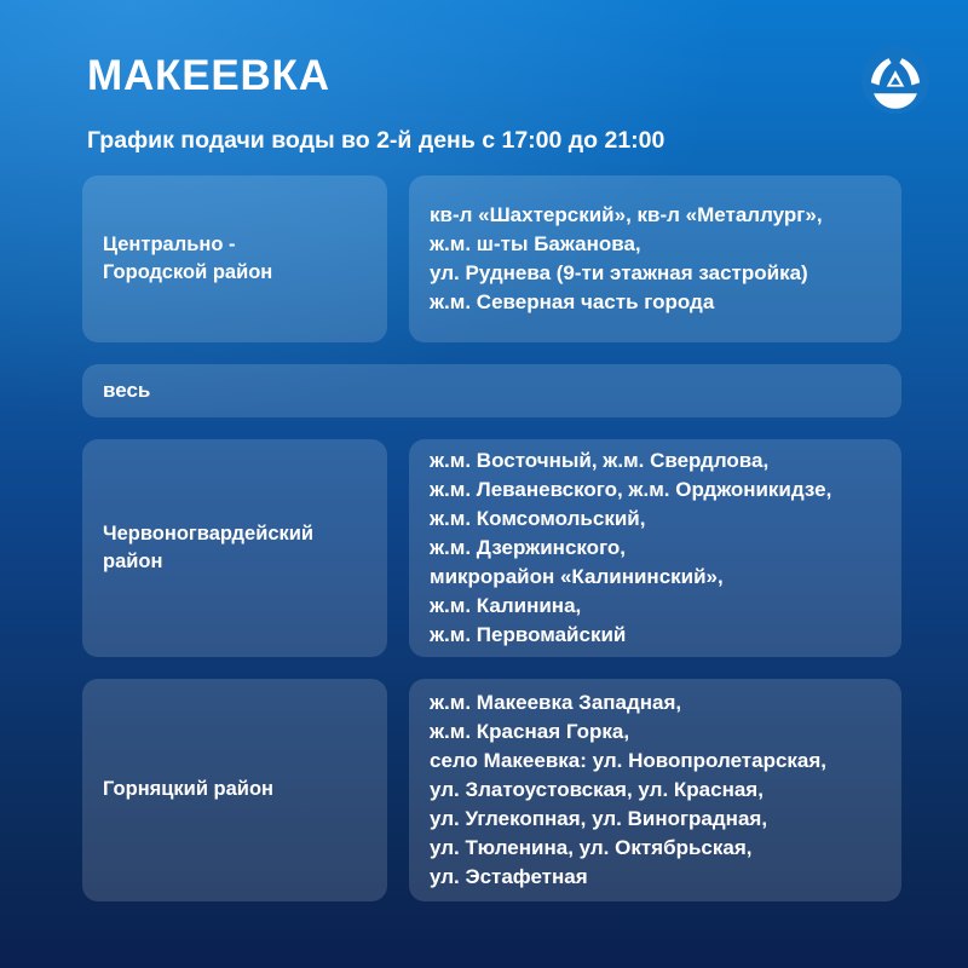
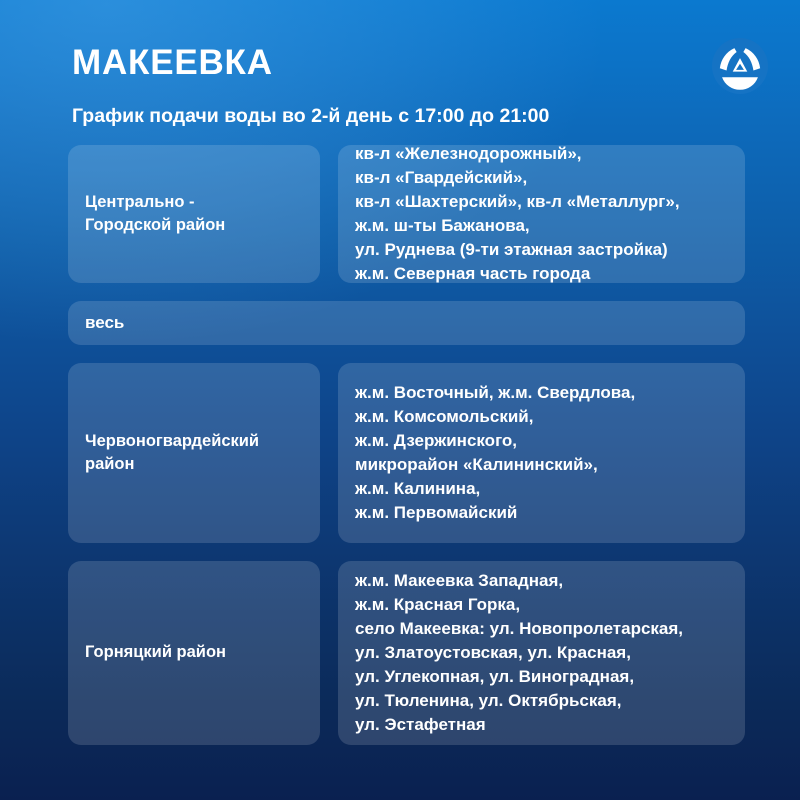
  МАКЕЕВКА
  График подачи воды во 2-й день с 17:00 до 21:00
  Центрально -
  Городской район
+ кв-л «Железнодорожный»,
+ кв-л «Гвардейский»,
  кв-л «Шахтерский», кв-л «Металлург»,
  ж.м. ш-ты Бажанова,
  ул. Руднева (9-ти этажная застройка)
  ж.м. Северная часть города
  весь
  Червоногвардейский
  район
  ж.м. Восточный, ж.м. Свердлова,
- ж.м. Леваневского, ж.м. Орджоникидзе,
  ж.м. Комсомольский,
  ж.м. Дзержинского,
  микрорайон «Калининский»,
  ж.м. Калинина,
  ж.м. Первомайский
  Горняцкий район
  ж.м. Макеевка Западная,
  ж.м. Красная Горка,
  село Макеевка: ул. Новопролетарская,
  ул. Златоустовская, ул. Красная,
  ул. Углекопная, ул. Виноградная,
  ул. Тюленина, ул. Октябрьская,
  ул. Эстафетная
